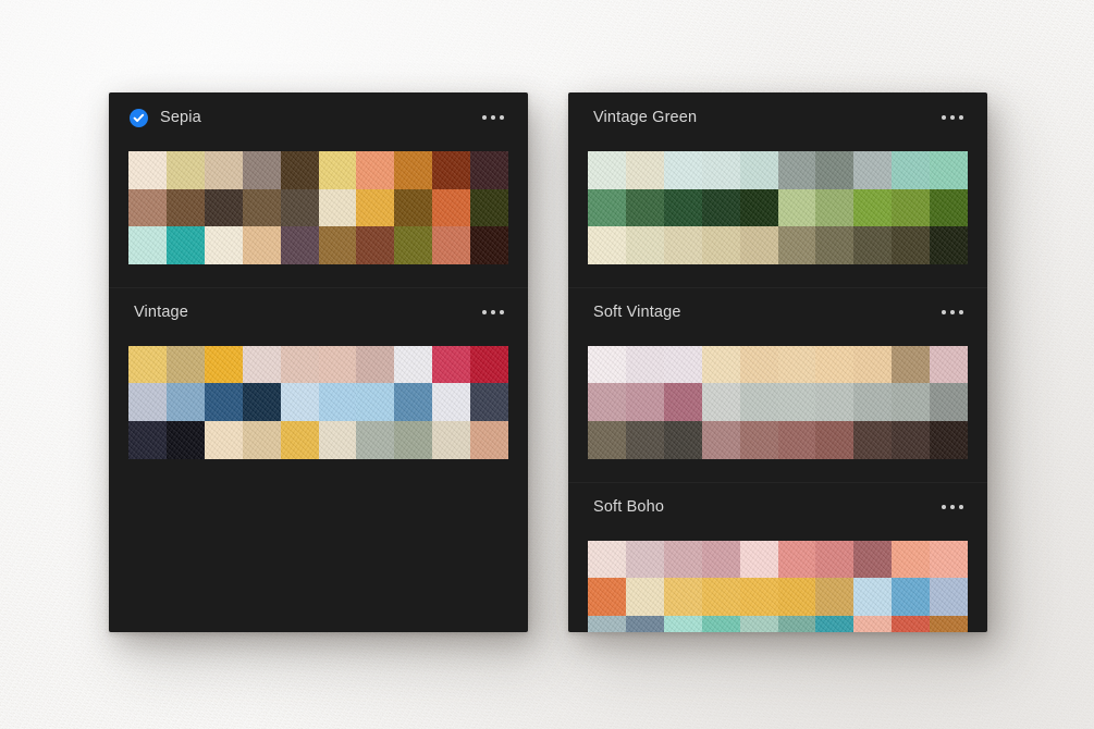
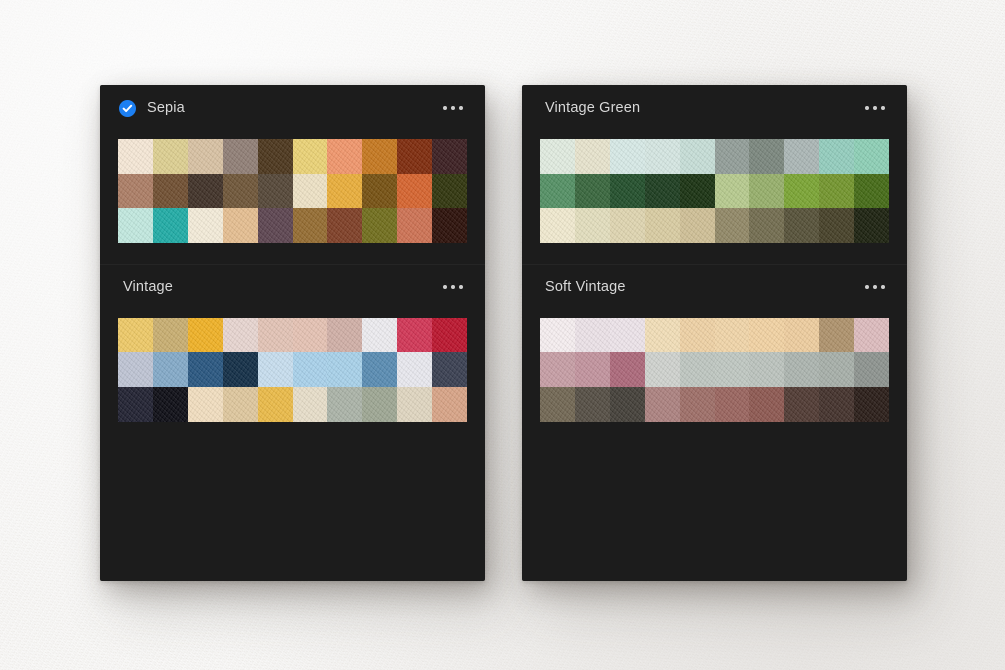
  Sepia
  Vintage
  Vintage Green
  Soft Vintage
- Soft Boho
